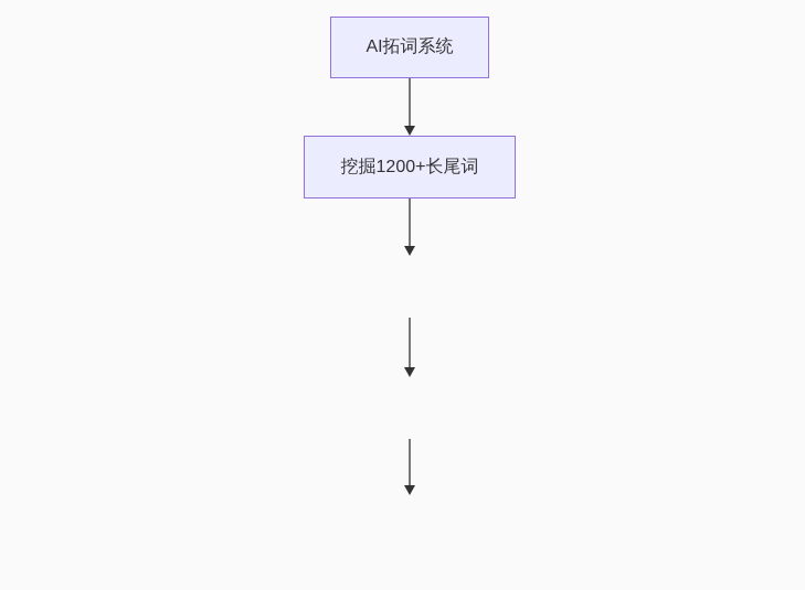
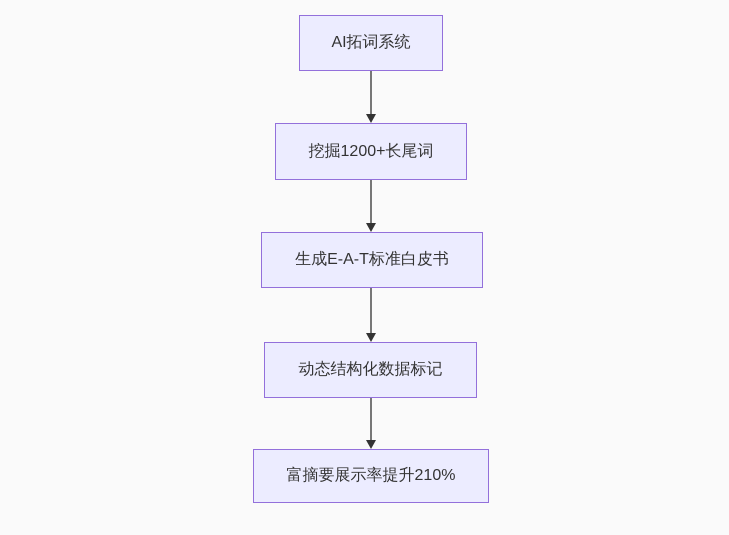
  AI拓词系统
  挖掘1200+长尾词
+ 生成E-A-T标准白皮书
+ 动态结构化数据标记
+ 富摘要展示率提升210%
